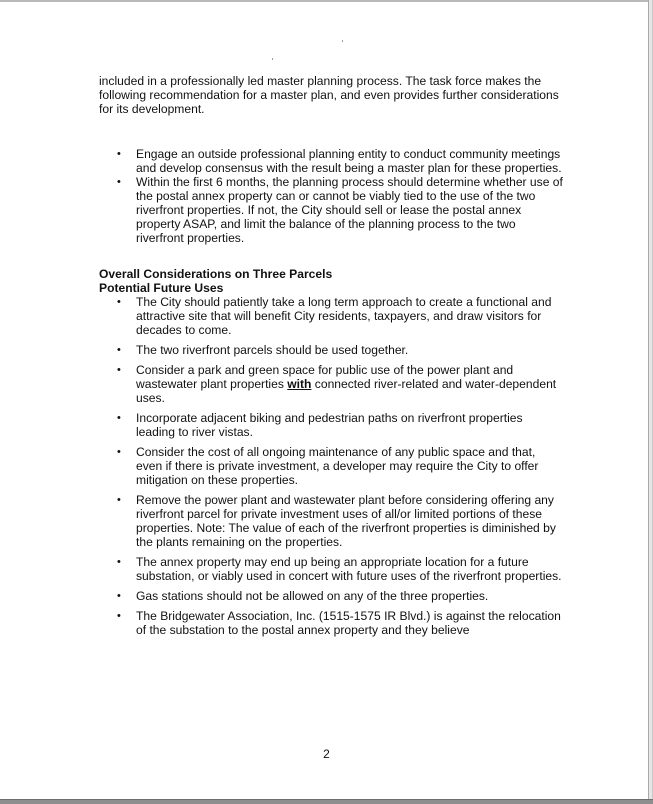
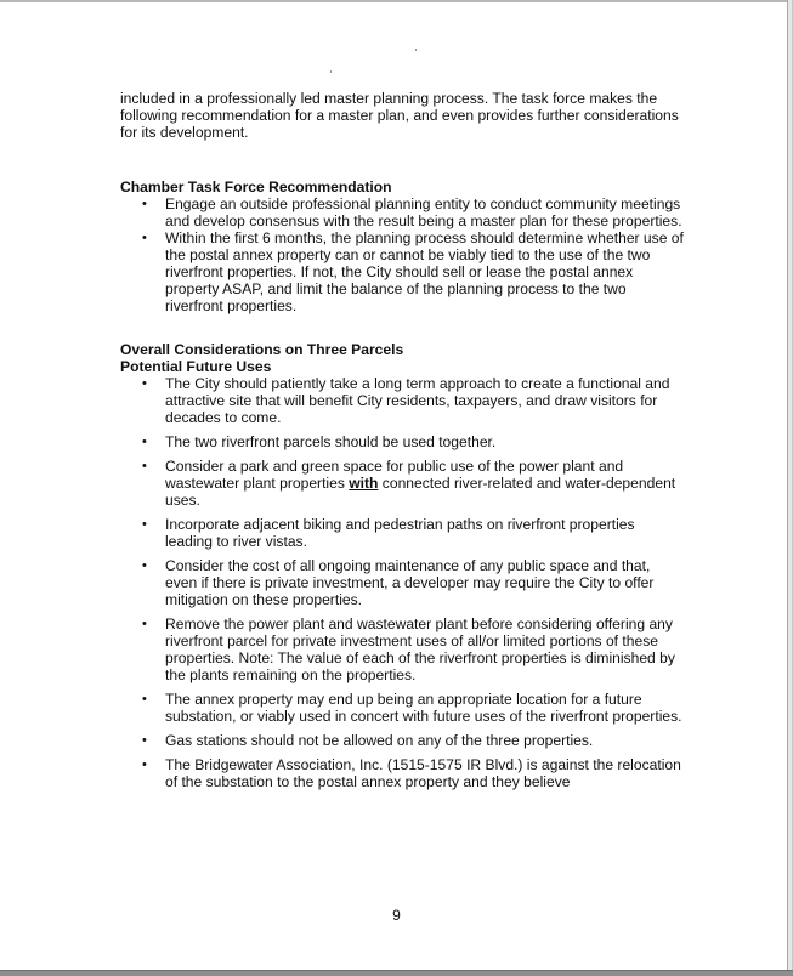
  included in a professionally led master planning process. The task force makes the following recommendation for a master plan, and even provides further considerations for its development.
+ Chamber Task Force Recommendation
  •
  Engage an outside professional planning entity to conduct community meetings and develop consensus with the result being a master plan for these properties.
  •
  Within the first 6 months, the planning process should determine whether use of the postal annex property can or cannot be viably tied to the use of the two riverfront properties. If not, the City should sell or lease the postal annex property ASAP, and limit the balance of the planning process to the two riverfront properties.
  Overall Considerations on Three Parcels
  Potential Future Uses
  •
  The City should patiently take a long term approach to create a functional and attractive site that will benefit City residents, taxpayers, and draw visitors for decades to come.
  •
  The two riverfront parcels should be used together.
  •
  Consider a park and green space for public use of the power plant and wastewater plant properties with connected river-related and water-dependent uses.
  •
  Incorporate adjacent biking and pedestrian paths on riverfront properties leading to river vistas.
  •
  Consider the cost of all ongoing maintenance of any public space and that, even if there is private investment, a developer may require the City to offer mitigation on these properties.
  •
  Remove the power plant and wastewater plant before considering offering any riverfront parcel for private investment uses of all/or limited portions of these properties. Note: The value of each of the riverfront properties is diminished by the plants remaining on the properties.
  •
  The annex property may end up being an appropriate location for a future substation, or viably used in concert with future uses of the riverfront properties.
  •
  Gas stations should not be allowed on any of the three properties.
  •
  The Bridgewater Association, Inc. (1515-1575 IR Blvd.) is against the relocation of the substation to the postal annex property and they believe
- 2
+ 9
